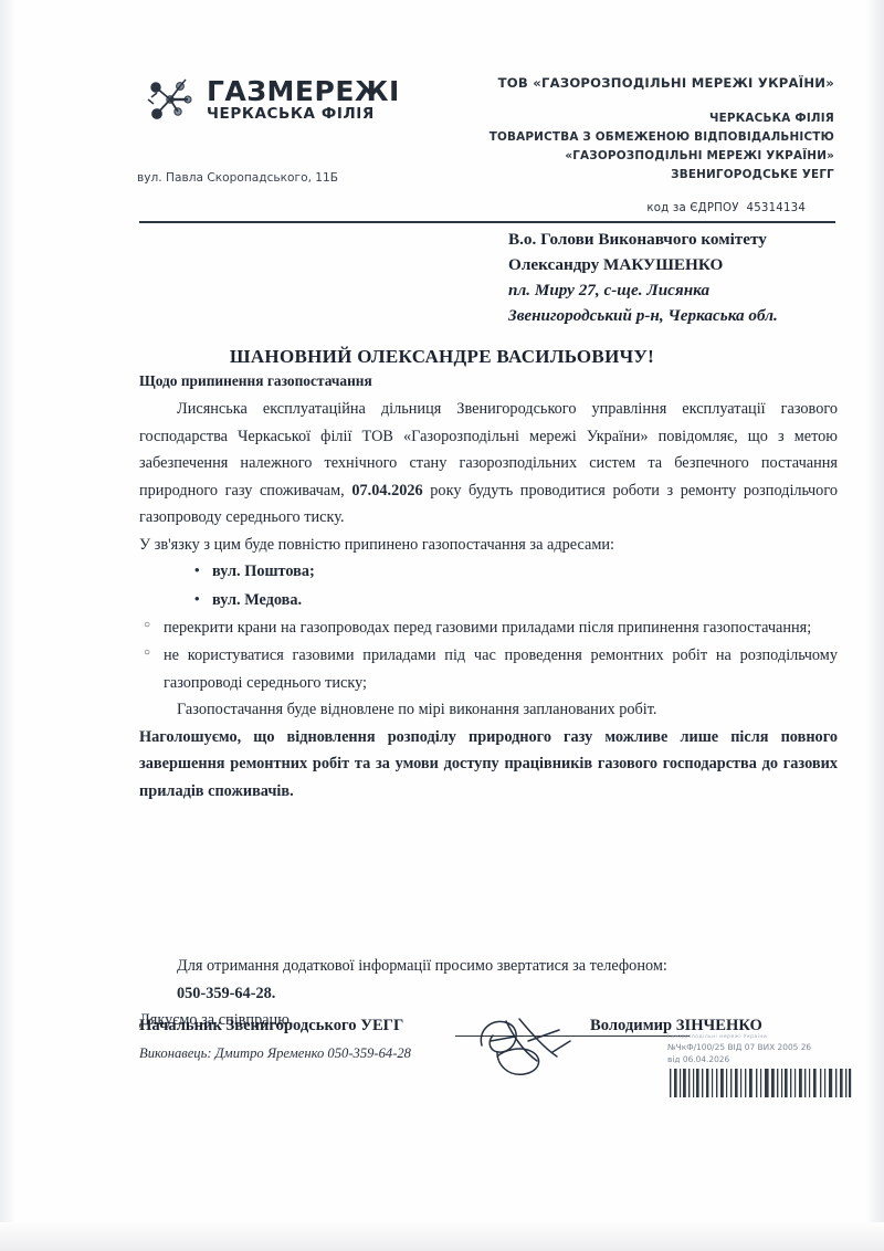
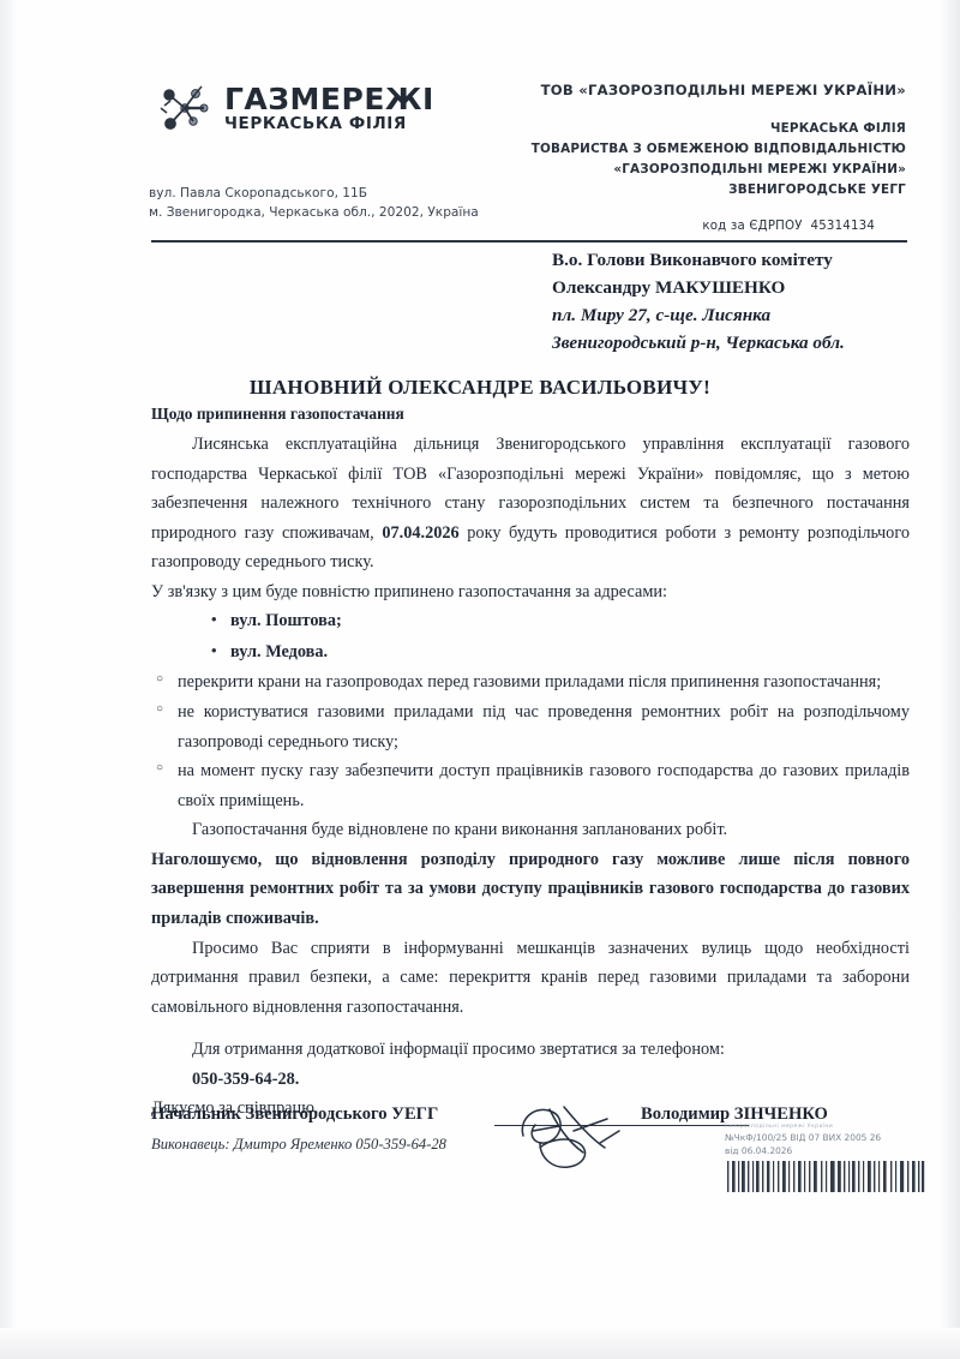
  ГАЗМЕРЕЖІ
  ЧЕРКАСЬКА ФІЛІЯ
  вул. Павла Скоропадського, 11Б
+ м. Звенигородка, Черкаська обл., 20202, Україна
  ТОВ «ГАЗОРОЗПОДІЛЬНІ МЕРЕЖІ УКРАЇНИ»
  ЧЕРКАСЬКА ФІЛІЯ
  ТОВАРИСТВА З ОБМЕЖЕНОЮ ВІДПОВІДАЛЬНІСТЮ
  «ГАЗОРОЗПОДІЛЬНІ МЕРЕЖІ УКРАЇНИ»
  ЗВЕНИГОРОДСЬКЕ УЕГГ
  код за ЄДРПОУ 45314134
  В.о. Голови Виконавчого комітету
  Олександру МАКУШЕНКО
  пл. Миру 27, с-ще. Лисянка
  Звенигородський р-н, Черкаська обл.
  ШАНОВНИЙ ОЛЕКСАНДРЕ ВАСИЛЬОВИЧУ!
  Щодо припинення газопостачання
  Лисянська експлуатаційна дільниця Звенигородського управління експлуатації газового господарства Черкаської філії ТОВ «Газорозподільні мережі України» повідомляє, що з метою забезпечення належного технічного стану газорозподільних систем та безпечного постачання природного газу споживачам, 07.04.2026 року будуть проводитися роботи з ремонту розподільчого газопроводу середнього тиску.
  У зв'язку з цим буде повністю припинено газопостачання за адресами:
  вул. Поштова;
  вул. Медова.
  перекрити крани на газопроводах перед газовими приладами після припинення газопостачання;
  не користуватися газовими приладами під час проведення ремонтних робіт на розподільчому газопроводі середнього тиску;
+ на момент пуску газу забезпечити доступ працівників газового господарства до газових приладів своїх приміщень.
- Газопостачання буде відновлене по мірі виконання запланованих робіт.
+ Газопостачання буде відновлене по крани виконання запланованих робіт.
  Наголошуємо, що відновлення розподілу природного газу можливе лише після повного завершення ремонтних робіт та за умови доступу працівників газового господарства до газових приладів споживачів.
+ Просимо Вас сприяти в інформуванні мешканців зазначених вулиць щодо необхідності дотримання правил безпеки, а саме: перекриття кранів перед газовими приладами та заборони самовільного відновлення газопостачання.
  Для отримання додаткової інформації просимо звертатися за телефоном:
  050-359-64-28.
  Дякуємо за співпрацю.
  Начальник Звенигородського УЕГГ
  Володимир ЗІНЧЕНКО
  Виконавець: Дмитро Яременко 050-359-64-28
  №ЧкФ/100/25 ВІД 07 ВИХ 2005 26
  від 06.04.2026
